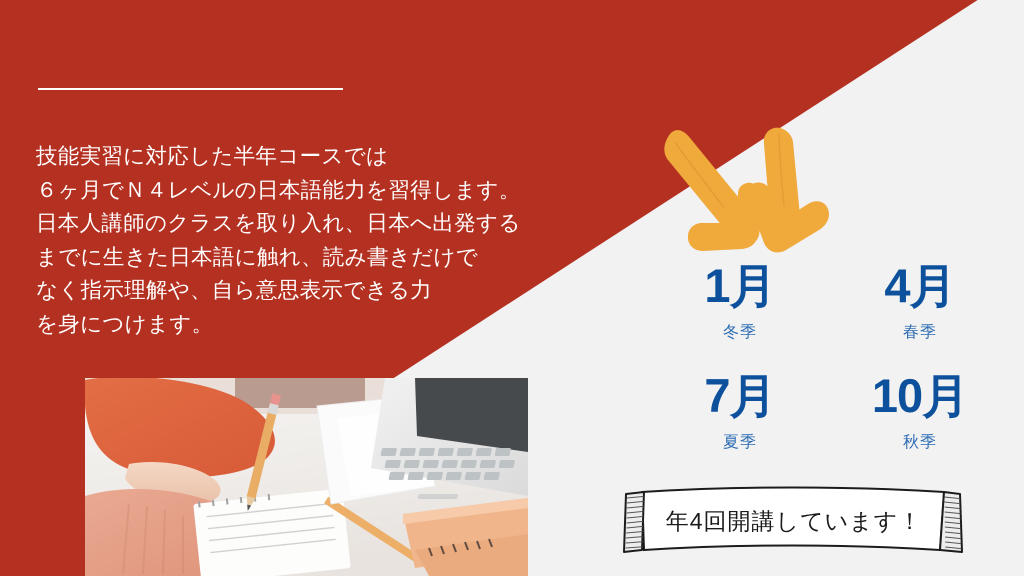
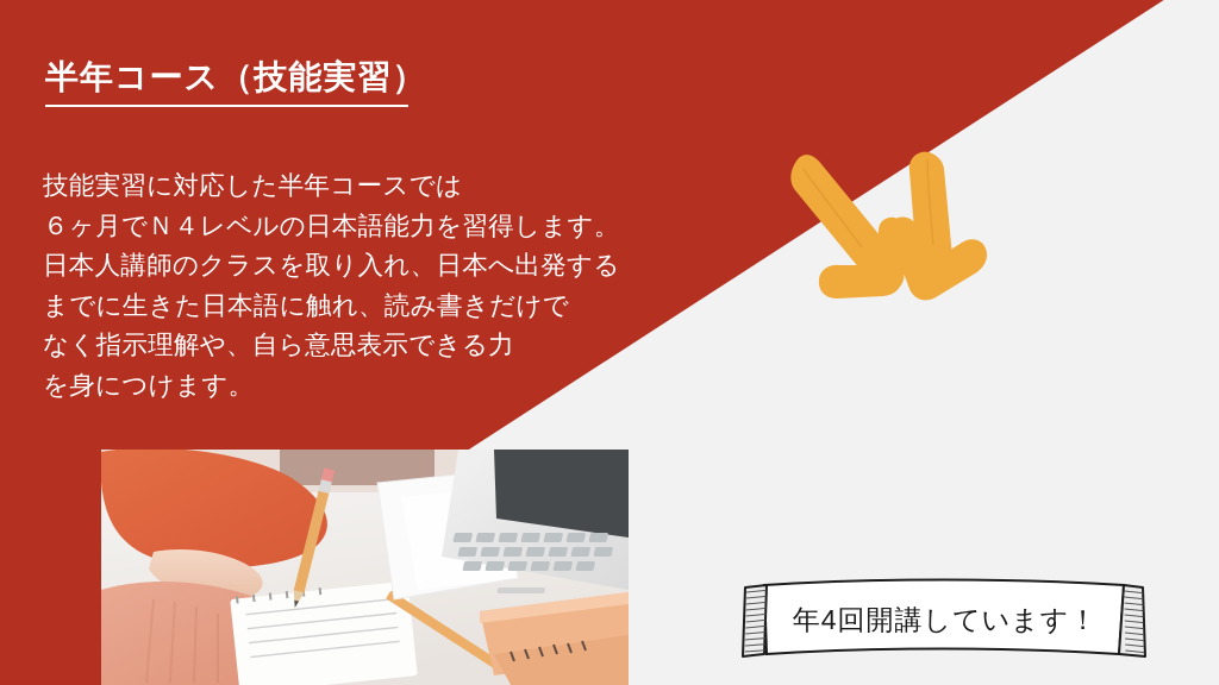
+ 半年コース（技能実習）
  技能実習に対応した半年コースでは
  ６ヶ月でＮ４レベルの日本語能力を習得します。
  日本人講師のクラスを取り入れ、日本へ出発する
  までに生きた日本語に触れ、読み書きだけで
  なく指示理解や、自ら意思表示できる力
  を身につけます。
- 1月
- 冬季
- 4月
- 春季
- 7月
- 夏季
- 10月
- 秋季
  年4回開講しています！
